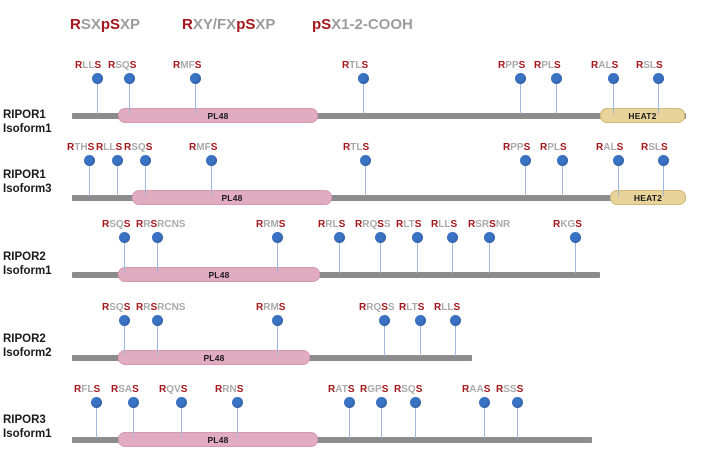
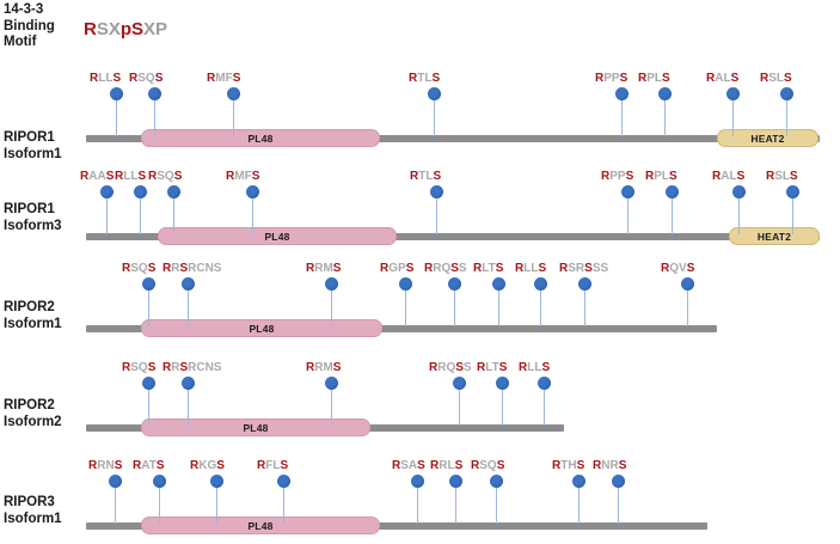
+ 14-3-3
+ Binding
+ Motif
  RSXpSXP
- RXY/FXpSXP
- pSX1-2-COOH
  RIPOR1
  Isoform1
  PL48
  HEAT2
  RLLS
  RSQS
  RMFS
  RTLS
  RPPS
  RPLS
  RALS
  RSLS
  RIPOR1
  Isoform3
  PL48
  HEAT2
- RTHS
+ RAAS
  RLLS
  RSQS
  RMFS
  RTLS
  RPPS
  RPLS
  RALS
  RSLS
  RIPOR2
  Isoform1
  PL48
  RSQS
  RRSRCNS
  RRMS
- RRLS
+ RGPS
  RRQSS
  RLTS
  RLLS
- RSRSNR
+ RSRSSS
- RKGS
+ RQVS
  RIPOR2
  Isoform2
  PL48
  RSQS
  RRSRCNS
  RRMS
  RRQSS
  RLTS
  RLLS
  RIPOR3
  Isoform1
  PL48
- RFLS
+ RRNS
- RSAS
+ RATS
- RQVS
+ RKGS
- RRNS
+ RFLS
- RATS
+ RSAS
- RGPS
+ RRLS
  RSQS
- RAAS
+ RTHS
- RSSS
+ RNRS
